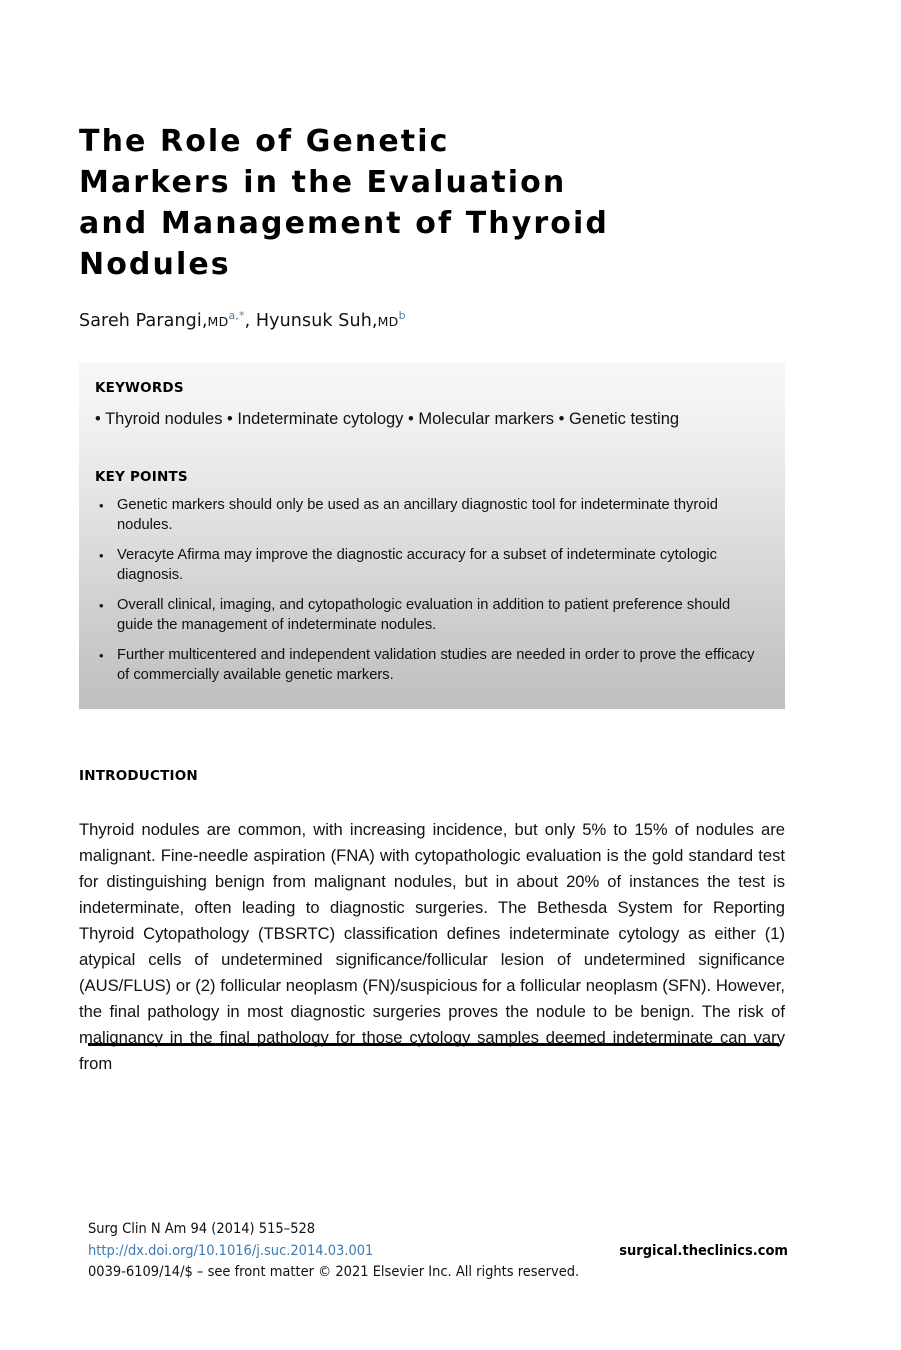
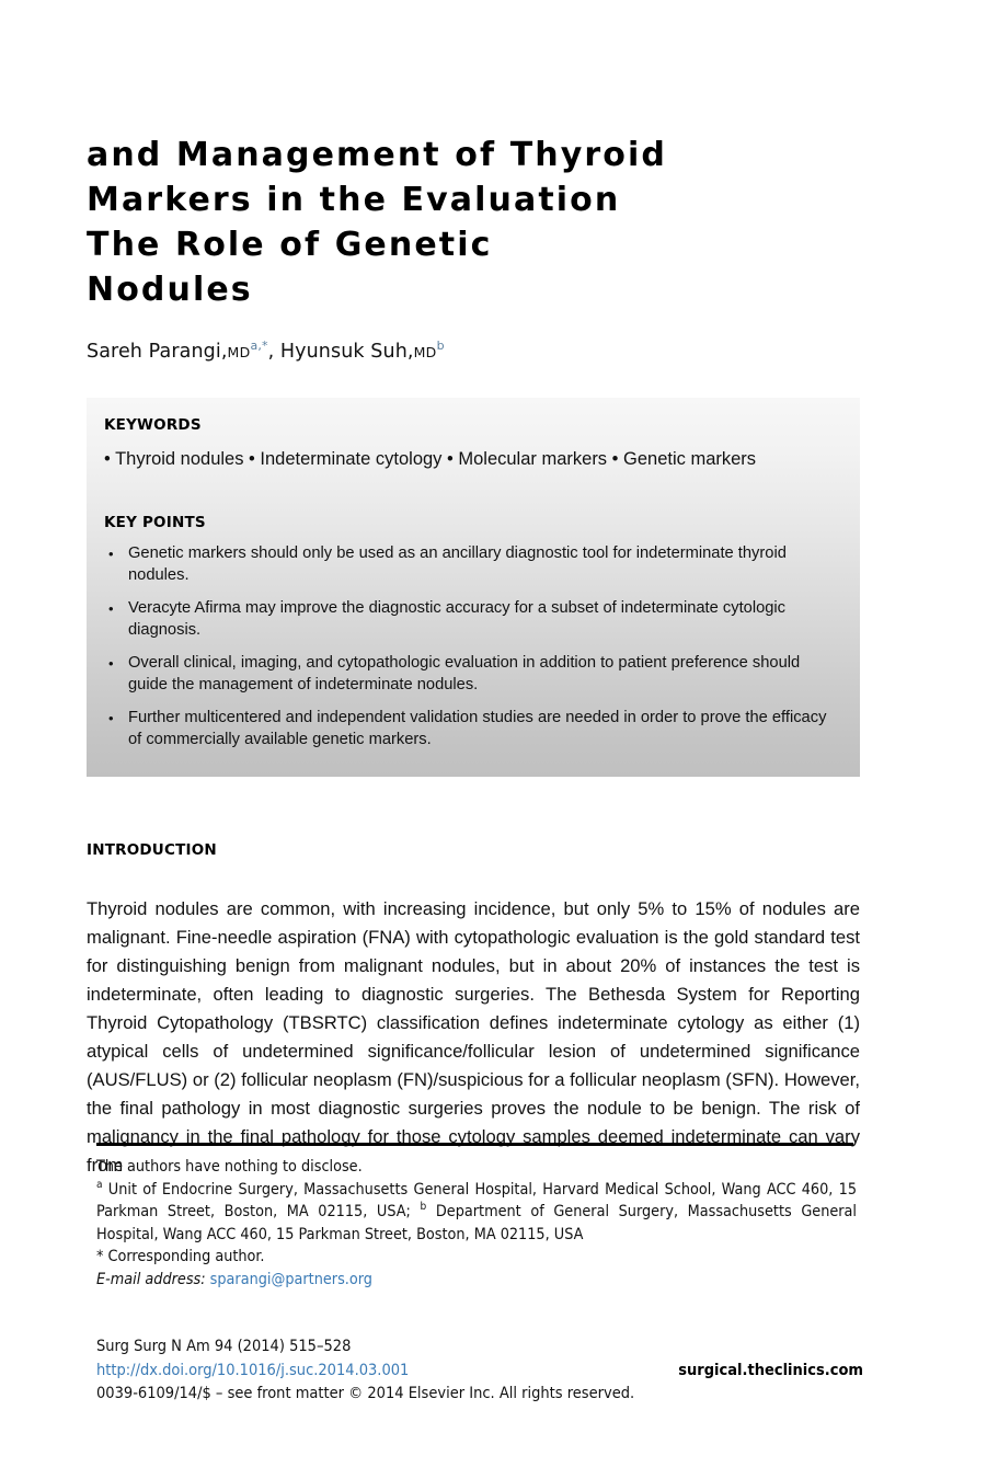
- The Role of Genetic
+ and Management of Thyroid
  Markers in the Evaluation
- and Management of Thyroid
+ The Role of Genetic
  Nodules
  Sareh Parangi,MDa,*, Hyunsuk Suh,MDb
  KEYWORDS
- • Thyroid nodules • Indeterminate cytology • Molecular markers • Genetic testing
+ • Thyroid nodules • Indeterminate cytology • Molecular markers • Genetic markers
  KEY POINTS
  •
  Genetic markers should only be used as an ancillary diagnostic tool for indeterminate thyroid nodules.
  •
  Veracyte Afirma may improve the diagnostic accuracy for a subset of indeterminate cytologic diagnosis.
  •
  Overall clinical, imaging, and cytopathologic evaluation in addition to patient preference should guide the management of indeterminate nodules.
  •
  Further multicentered and independent validation studies are needed in order to prove the efficacy of commercially available genetic markers.
  INTRODUCTION
  Thyroid nodules are common, with increasing incidence, but only 5% to 15% of nodules are malignant. Fine-needle aspiration (FNA) with cytopathologic evaluation is the gold standard test for distinguishing benign from malignant nodules, but in about 20% of instances the test is indeterminate, often leading to diagnostic surgeries. The Bethesda System for Reporting Thyroid Cytopathology (TBSRTC) classification defines indeterminate cytology as either (1) atypical cells of undetermined significance/follicular lesion of undetermined significance (AUS/FLUS) or (2) follicular neoplasm (FN)/suspicious for a follicular neoplasm (SFN). However, the final pathology in most diagnostic surgeries proves the nodule to be benign. The risk of malignancy in the final pathology for those cytology samples deemed indeterminate can vary from
+ The authors have nothing to disclose.
+ a Unit of Endocrine Surgery, Massachusetts General Hospital, Harvard Medical School, Wang ACC 460, 15 Parkman Street, Boston, MA 02115, USA; b Department of General Surgery, Massachusetts General Hospital, Wang ACC 460, 15 Parkman Street, Boston, MA 02115, USA
+ * Corresponding author.
+ E-mail address: sparangi@partners.org
- Surg Clin N Am 94 (2014) 515–528
+ Surg Surg N Am 94 (2014) 515–528
  http://dx.doi.org/10.1016/j.suc.2014.03.001
  surgical.theclinics.com
- 0039-6109/14/$ – see front matter © 2021 Elsevier Inc. All rights reserved.
+ 0039-6109/14/$ – see front matter © 2014 Elsevier Inc. All rights reserved.
